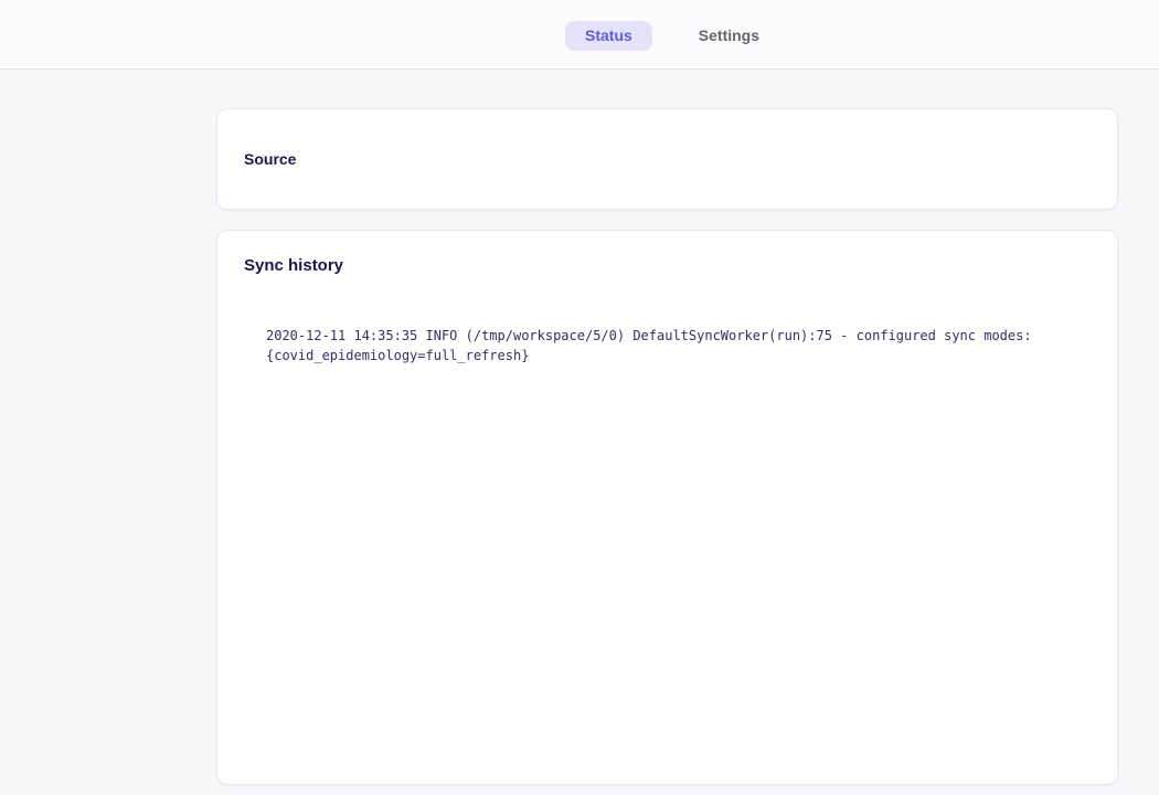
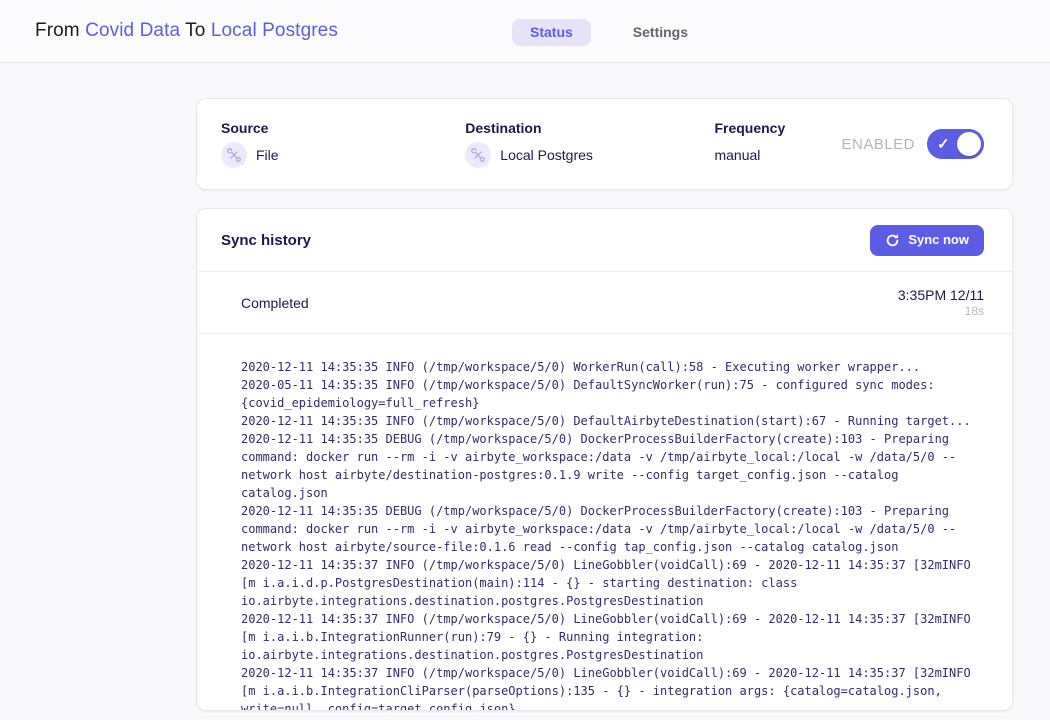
+ From Covid Data To Local Postgres
  Status
  Settings
  Source
+ File
+ Destination
+ Local Postgres
+ Frequency
+ manual
+ ENABLED
+ ✓
  Sync history
+ Sync now
+ Completed
+ 3:35PM 12/11
+ 18s
+ 2020-12-11 14:35:35 INFO (/tmp/workspace/5/0) WorkerRun(call):58 - Executing worker wrapper...
- 2020-12-11 14:35:35 INFO (/tmp/workspace/5/0) DefaultSyncWorker(run):75 - configured sync modes: {covid_epidemiology=full_refresh}
+ 2020-05-11 14:35:35 INFO (/tmp/workspace/5/0) DefaultSyncWorker(run):75 - configured sync modes: {covid_epidemiology=full_refresh}
+ 2020-12-11 14:35:35 INFO (/tmp/workspace/5/0) DefaultAirbyteDestination(start):67 - Running target...
+ 2020-12-11 14:35:35 DEBUG (/tmp/workspace/5/0) DockerProcessBuilderFactory(create):103 - Preparing command: docker run --rm -i -v airbyte_workspace:/data -v /tmp/airbyte_local:/local -w /data/5/0 --network host airbyte/destination-postgres:0.1.9 write --config target_config.json --catalog catalog.json
+ 2020-12-11 14:35:35 DEBUG (/tmp/workspace/5/0) DockerProcessBuilderFactory(create):103 - Preparing command: docker run --rm -i -v airbyte_workspace:/data -v /tmp/airbyte_local:/local -w /data/5/0 --network host airbyte/source-file:0.1.6 read --config tap_config.json --catalog catalog.json
+ 2020-12-11 14:35:37 INFO (/tmp/workspace/5/0) LineGobbler(voidCall):69 - 2020-12-11 14:35:37 [32mINFO [m i.a.i.d.p.PostgresDestination(main):114 - {} - starting destination: class io.airbyte.integrations.destination.postgres.PostgresDestination
+ 2020-12-11 14:35:37 INFO (/tmp/workspace/5/0) LineGobbler(voidCall):69 - 2020-12-11 14:35:37 [32mINFO [m i.a.i.b.IntegrationRunner(run):79 - {} - Running integration: io.airbyte.integrations.destination.postgres.PostgresDestination
+ 2020-12-11 14:35:37 INFO (/tmp/workspace/5/0) LineGobbler(voidCall):69 - 2020-12-11 14:35:37 [32mINFO [m i.a.i.b.IntegrationCliParser(parseOptions):135 - {} - integration args: {catalog=catalog.json, write=null, config=target_config.json}
